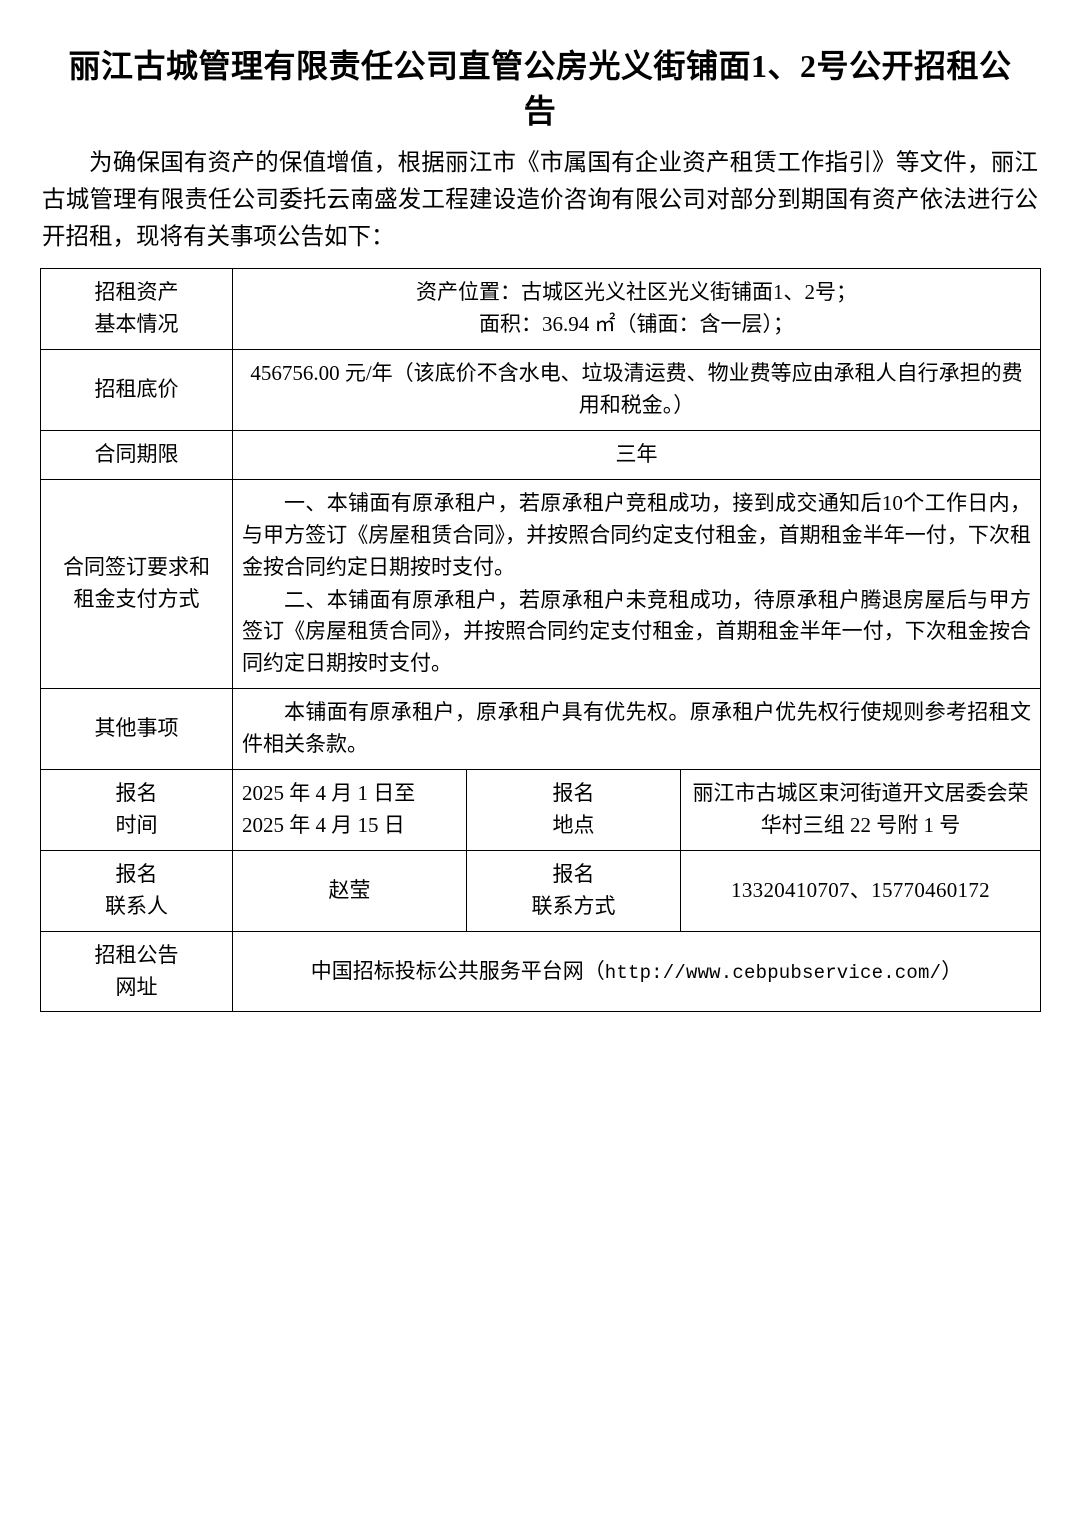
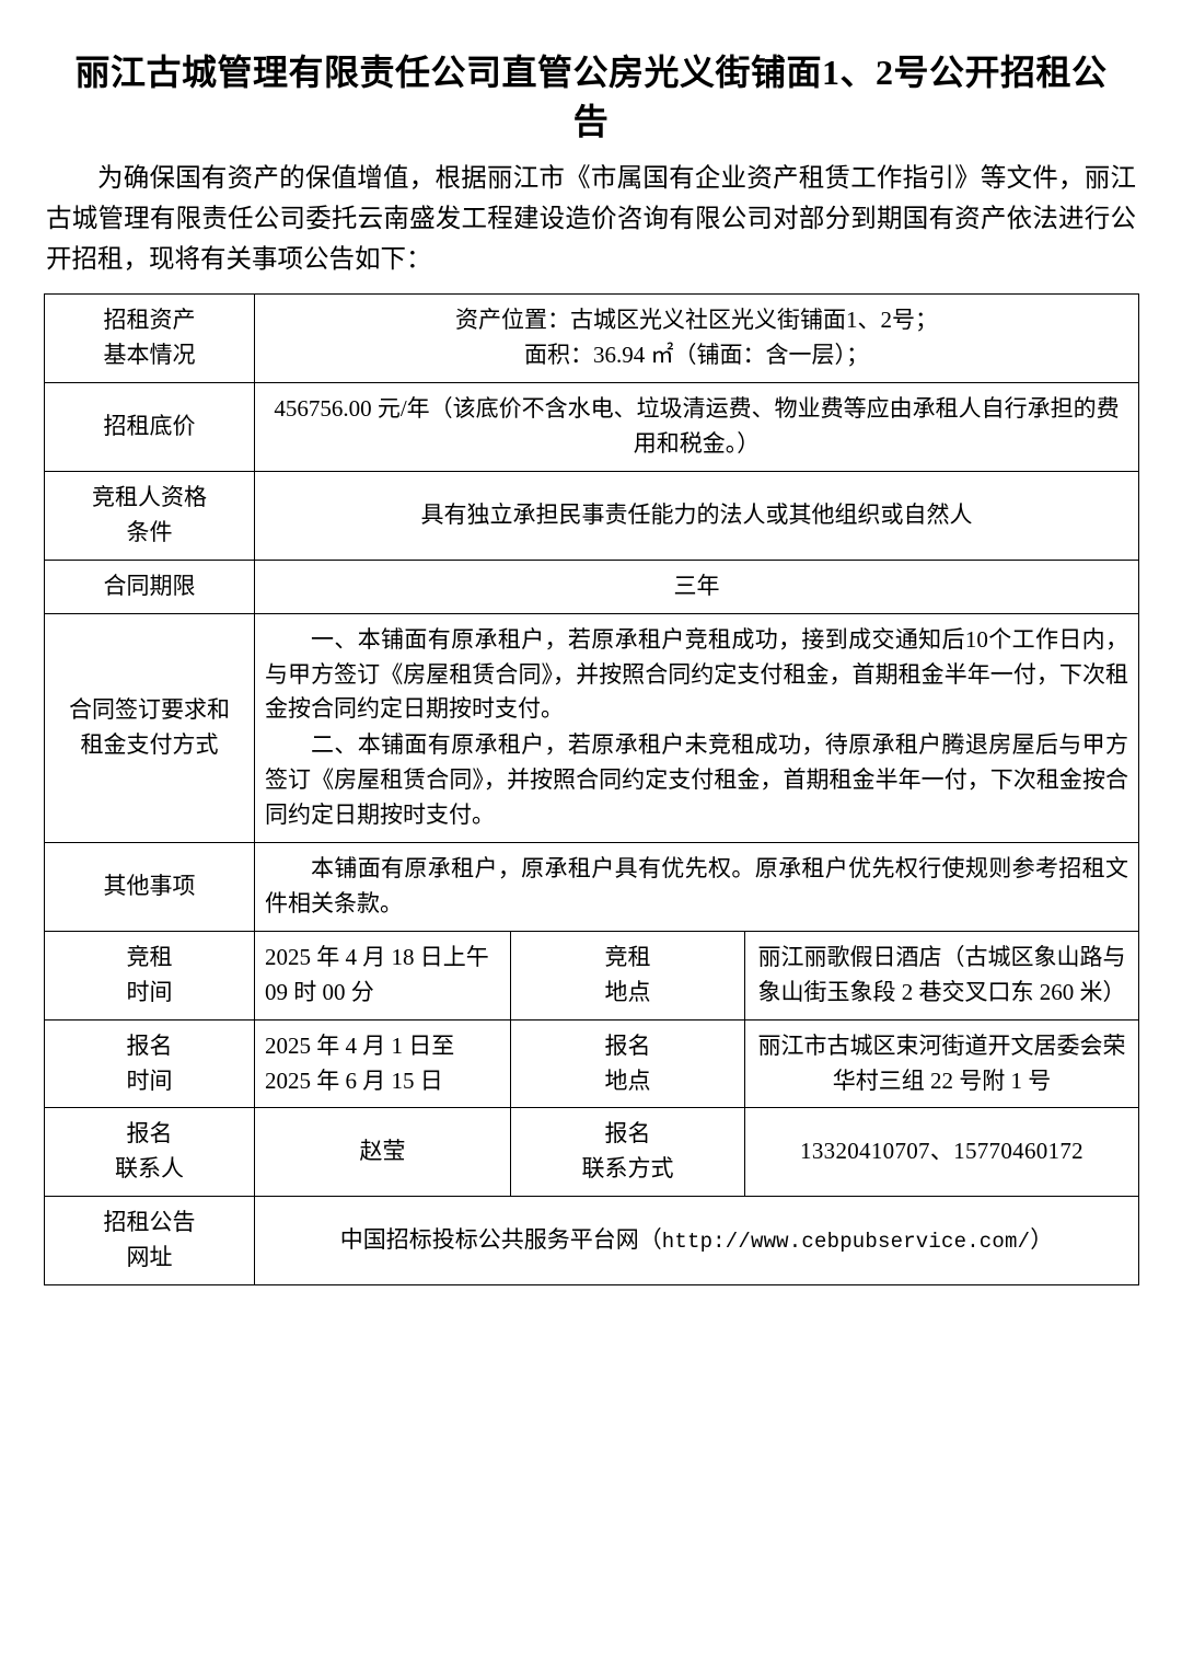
  丽江古城管理有限责任公司直管公房光义街铺面1、2号公开招租公告
  为确保国有资产的保值增值，根据丽江市《市属国有企业资产租赁工作指引》等文件，丽江古城管理有限责任公司委托云南盛发工程建设造价咨询有限公司对部分到期国有资产依法进行公开招租，现将有关事项公告如下：
  招租资产 基本情况	资产位置：古城区光义社区光义街铺面1、2号； 面积：36.94 ㎡（铺面：含一层）；
  招租底价	456756.00 元/年（该底价不含水电、垃圾清运费、物业费等应由承租人自行承担的费用和税金。）
+ 竞租人资格 条件	具有独立承担民事责任能力的法人或其他组织或自然人
  合同期限	三年
  合同签订要求和 租金支付方式	一、本铺面有原承租户，若原承租户竞租成功，接到成交通知后10个工作日内，与甲方签订《房屋租赁合同》，并按照合同约定支付租金，首期租金半年一付，下次租金按合同约定日期按时支付。 二、本铺面有原承租户，若原承租户未竞租成功，待原承租户腾退房屋后与甲方签订《房屋租赁合同》，并按照合同约定支付租金，首期租金半年一付，下次租金按合同约定日期按时支付。
  其他事项	本铺面有原承租户，原承租户具有优先权。原承租户优先权行使规则参考招租文件相关条款。
+ 竞租 时间	2025 年 4 月 18 日上午 09 时 00 分	竞租 地点	丽江丽歌假日酒店（古城区象山路与象山街玉象段 2 巷交叉口东 260 米）
- 报名 时间	2025 年 4 月 1 日至 2025 年 4 月 15 日	报名 地点	丽江市古城区束河街道开文居委会荣华村三组 22 号附 1 号
+ 报名 时间	2025 年 4 月 1 日至 2025 年 6 月 15 日	报名 地点	丽江市古城区束河街道开文居委会荣华村三组 22 号附 1 号
  报名 联系人	赵莹	报名 联系方式	13320410707、15770460172
  招租公告 网址	中国招标投标公共服务平台网（http://www.cebpubservice.com/）
